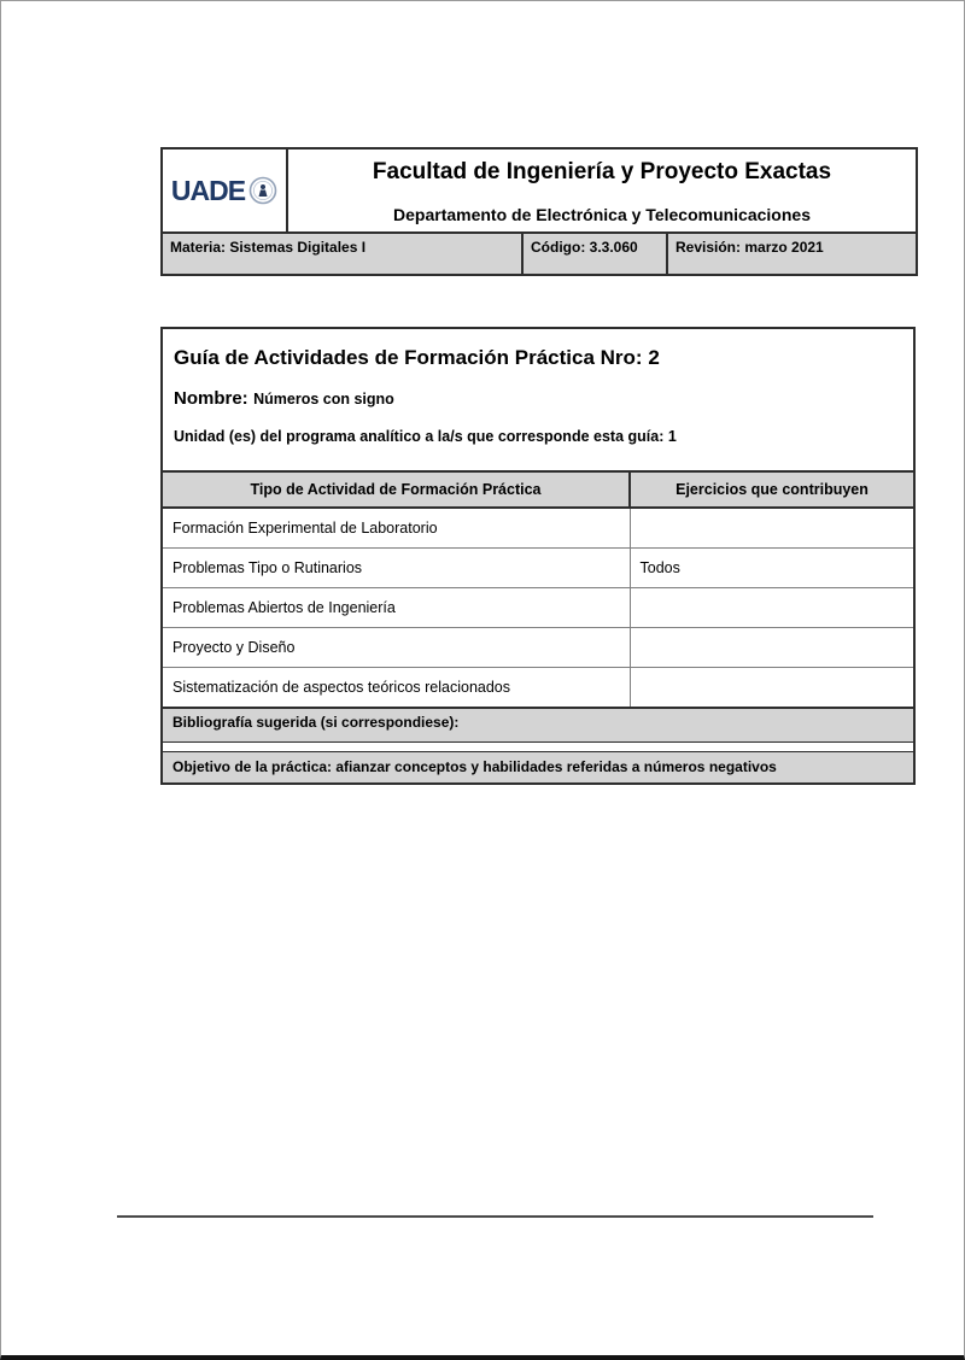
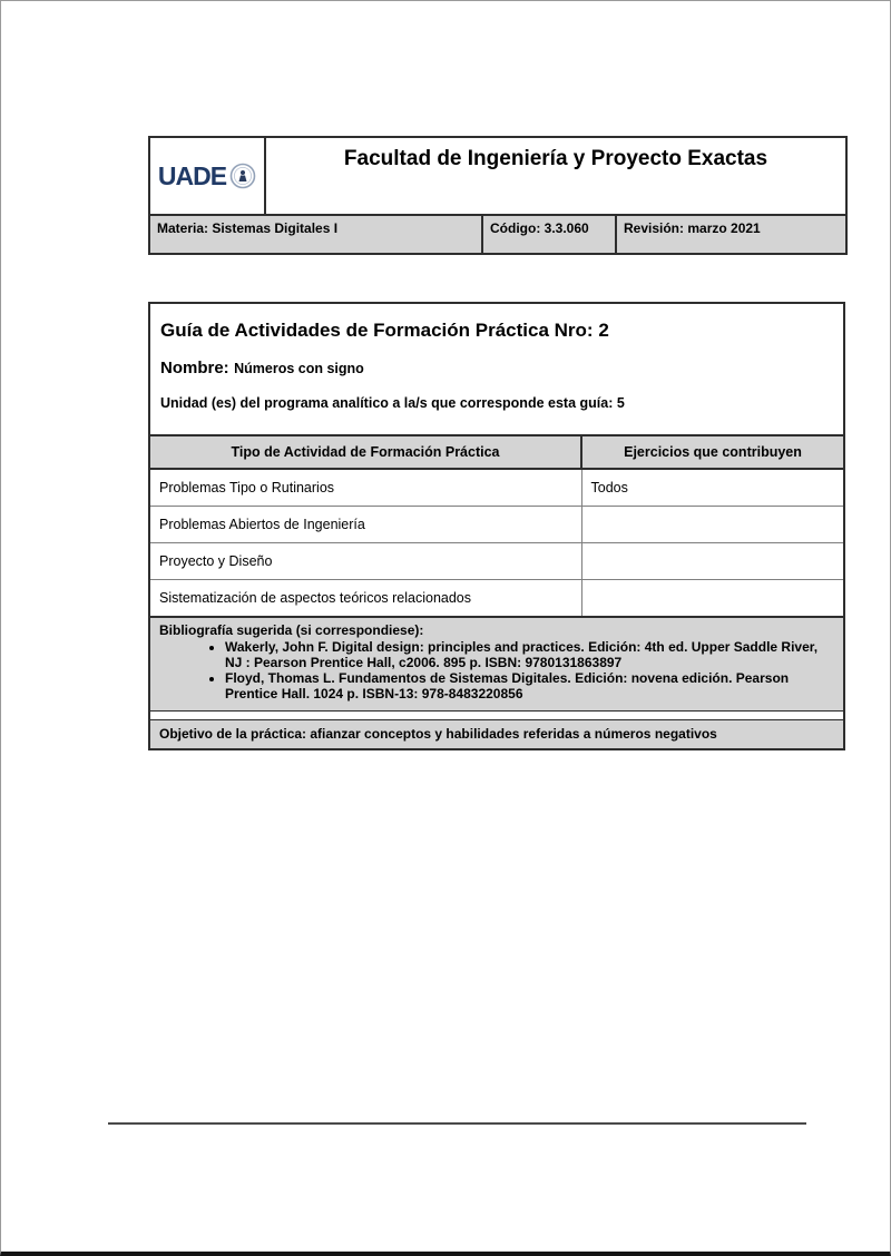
  UADE
  Facultad de Ingeniería y Proyecto Exactas
- Departamento de Electrónica y Telecomunicaciones
  Materia: Sistemas Digitales I
  Código: 3.3.060
  Revisión: marzo 2021
  Guía de Actividades de Formación Práctica Nro: 2
  Nombre: Números con signo
- Unidad (es) del programa analítico a la/s que corresponde esta guía: 1
+ Unidad (es) del programa analítico a la/s que corresponde esta guía: 5
  Tipo de Actividad de Formación Práctica	Ejercicios que contribuyen
- Formación Experimental de Laboratorio
  Problemas Tipo o Rutinarios	Todos
  Problemas Abiertos de Ingeniería
  Proyecto y Diseño
  Sistematización de aspectos teóricos relacionados
  Bibliografía sugerida (si correspondiese):
+ Wakerly, John F. Digital design: principles and practices. Edición: 4th ed. Upper Saddle River, NJ : Pearson Prentice Hall, c2006. 895 p. ISBN: 9780131863897
+ Floyd, Thomas L. Fundamentos de Sistemas Digitales. Edición: novena edición. Pearson Prentice Hall. 1024 p. ISBN-13: 978-8483220856
  Objetivo de la práctica: afianzar conceptos y habilidades referidas a números negativos
